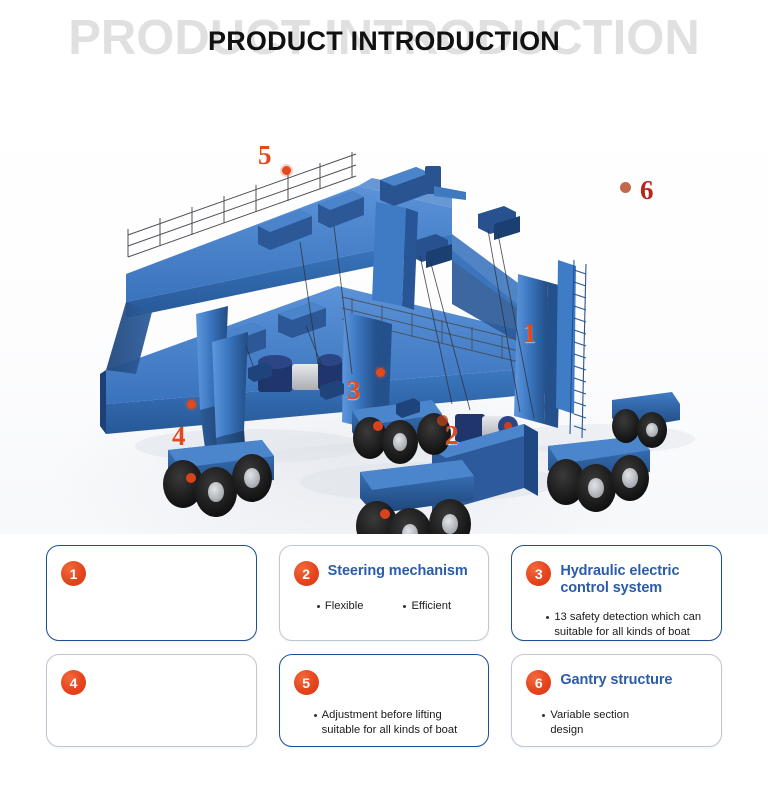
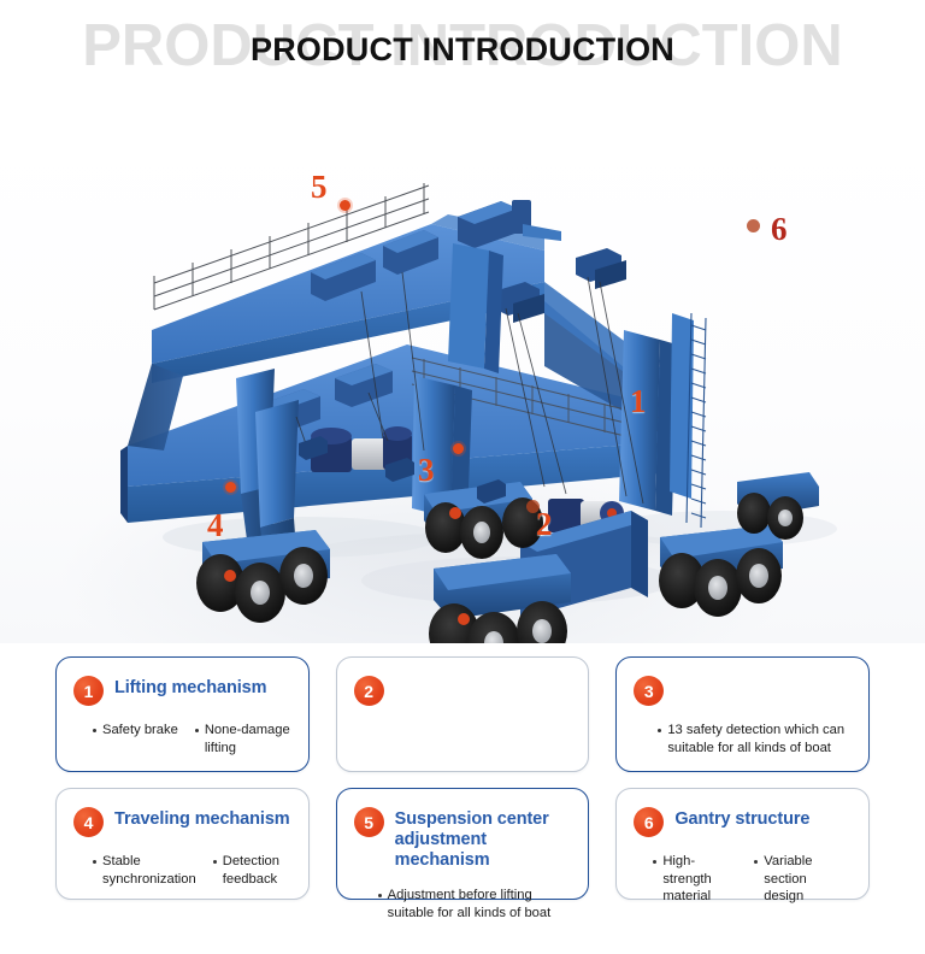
  PRODUCT INTRODUCTION
  PRODUCT INTRODUCTION
  5
  6
  1
  3
  4
  2
  1
+ Lifting mechanism
+ Safety brake
+ None-damage
+ lifting
  2
- Steering mechanism
- Flexible
- Efficient
  3
- Hydraulic electric control system
  13 safety detection which can
  suitable for all kinds of boat
  4
+ Traveling mechanism
+ Stable
+ synchronization
+ Detection
+ feedback
  5
+ Suspension center adjustment mechanism
  Adjustment before lifting
  suitable for all kinds of boat
  6
  Gantry structure
+ High-strength
+ material
  Variable section
  design
